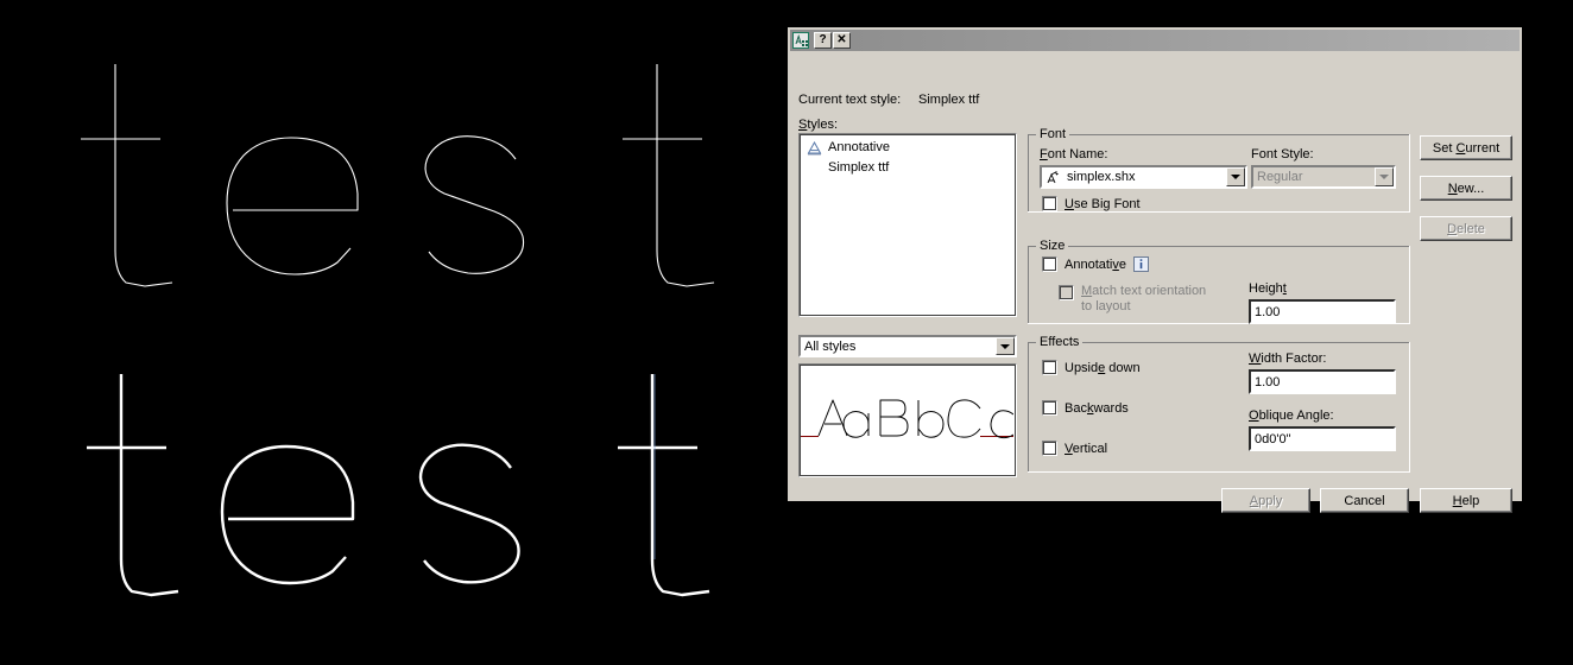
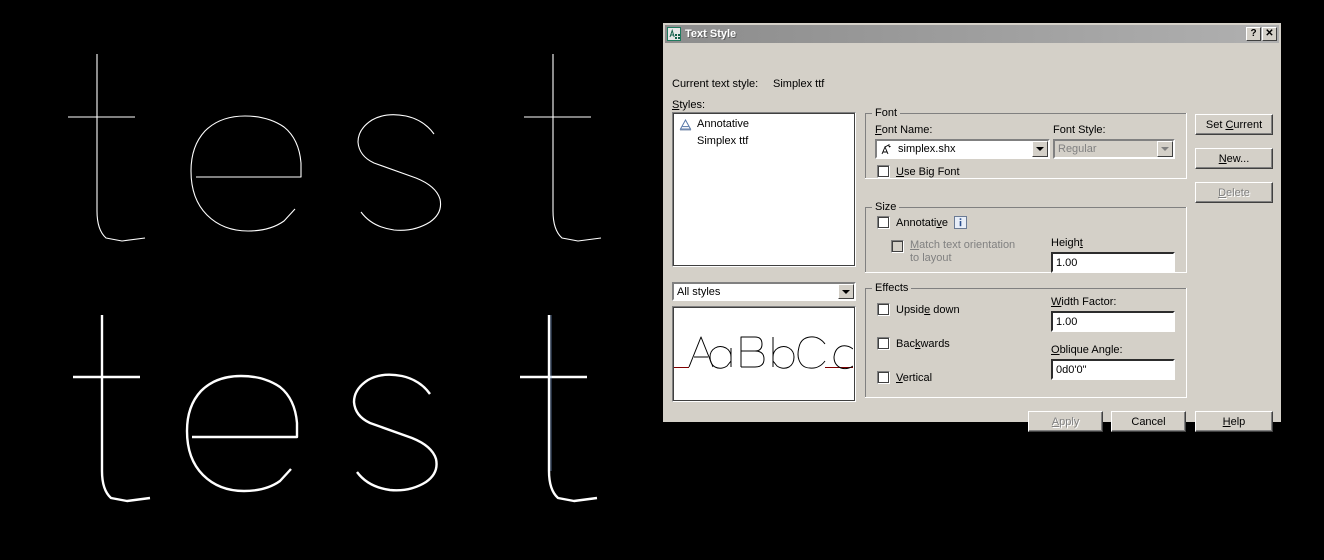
+ Text Style
  ?
  ✕
  Current text style:
  Simplex ttf
  Styles:
  Annotative
  Simplex ttf
  All styles
  Font
  Font Name:
  simplex.shx
  Font Style:
  Regular
  Use Big Font
  Size
  Annotative
  Match text orientation
  to layout
  Height
  1.00
  Effects
  Upside down
  Backwards
  Vertical
  Width Factor:
  1.00
  Oblique Angle:
  0d0'0"
  Set Current
  New...
  Delete
  Apply
  Cancel
  Help
